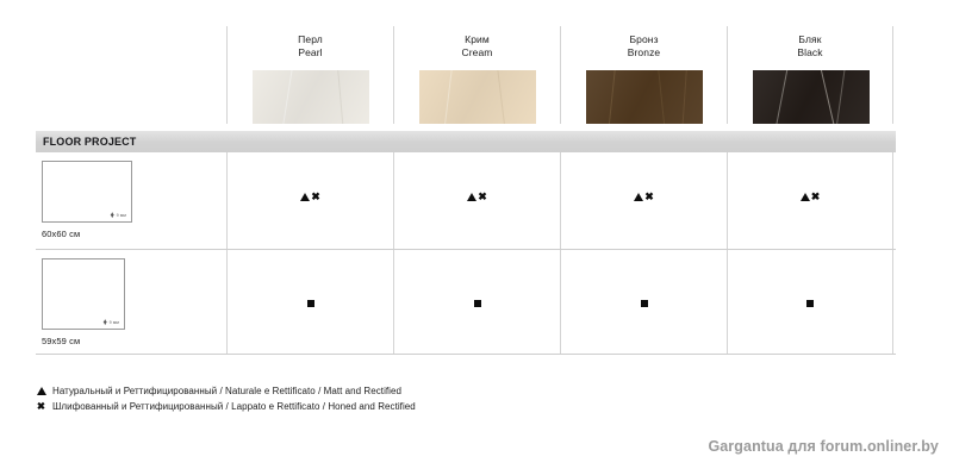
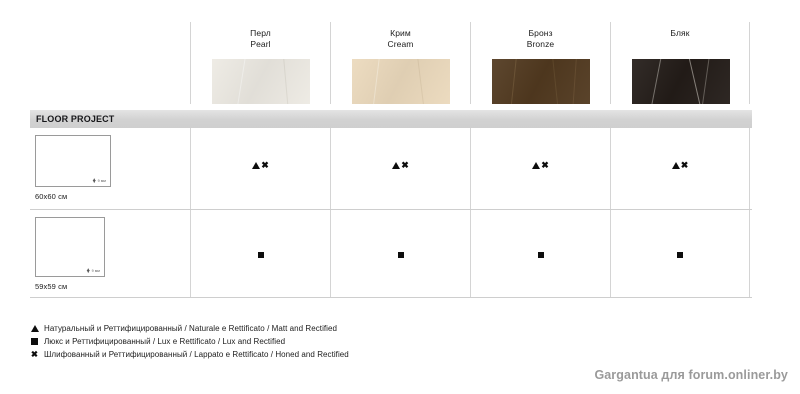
  Перл
  Pearl
  Крим
  Cream
  Бронз
  Bronze
  Бляк
- Black
  FLOOR PROJECT
  60x60 см
  ✖
  ✖
  ✖
  ✖
  59x59 см
  Натуральный и Реттифицированный / Naturale e Rettificato / Matt and Rectified
+ Люкс и Реттифицированный / Lux e Rettificato / Lux and Rectified
  ✖
  Шлифованный и Реттифицированный / Lappato e Rettificato / Honed and Rectified
  Gargantua для forum.onliner.by
